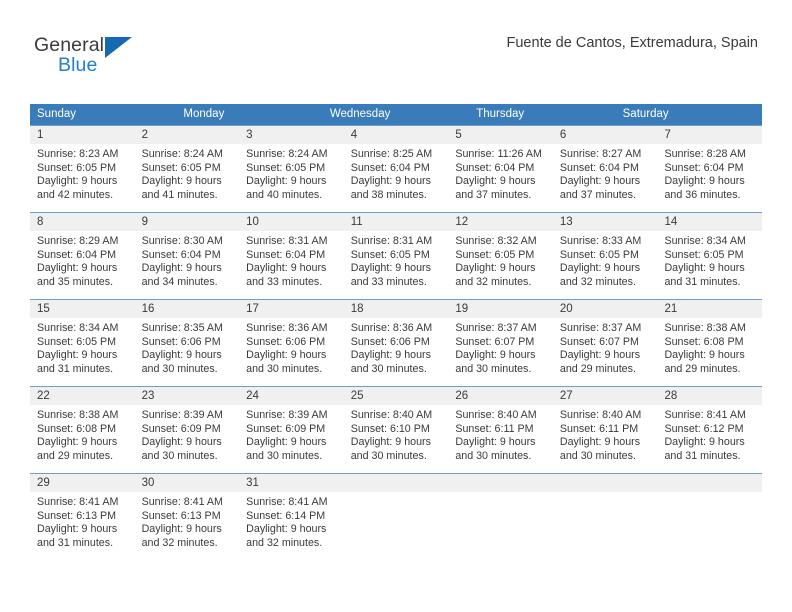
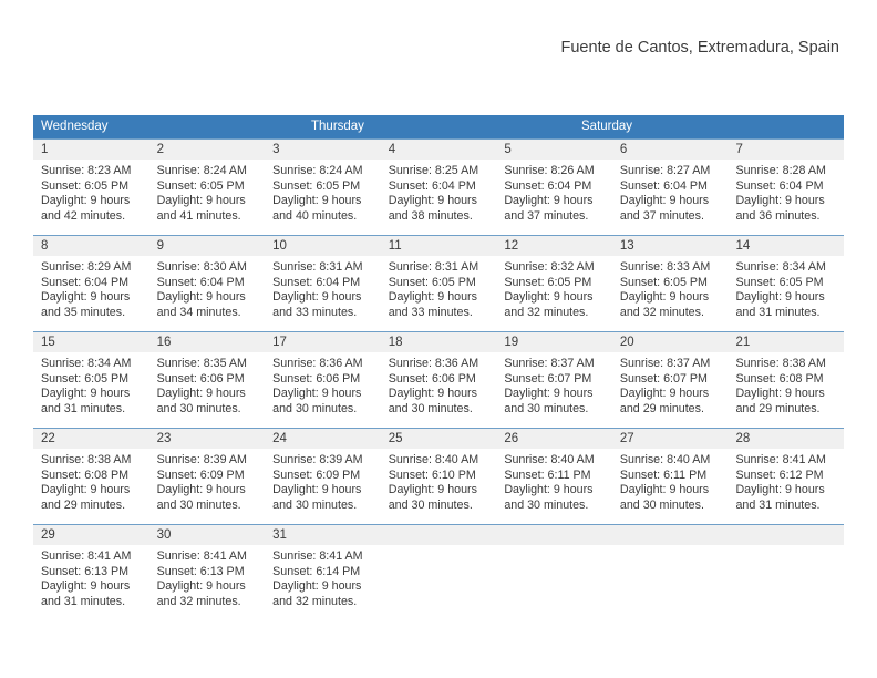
- General
- Blue
  Fuente de Cantos, Extremadura, Spain
- Sunday
- Monday
  Wednesday
  Thursday
  Saturday
  1
  Sunrise: 8:23 AM
  Sunset: 6:05 PM
  Daylight: 9 hours
  and 42 minutes.
  2
  Sunrise: 8:24 AM
  Sunset: 6:05 PM
  Daylight: 9 hours
  and 41 minutes.
  3
  Sunrise: 8:24 AM
  Sunset: 6:05 PM
  Daylight: 9 hours
  and 40 minutes.
  4
  Sunrise: 8:25 AM
  Sunset: 6:04 PM
  Daylight: 9 hours
  and 38 minutes.
  5
- Sunrise: 11:26 AM
+ Sunrise: 8:26 AM
  Sunset: 6:04 PM
  Daylight: 9 hours
  and 37 minutes.
  6
  Sunrise: 8:27 AM
  Sunset: 6:04 PM
  Daylight: 9 hours
  and 37 minutes.
  7
  Sunrise: 8:28 AM
  Sunset: 6:04 PM
  Daylight: 9 hours
  and 36 minutes.
  8
  Sunrise: 8:29 AM
  Sunset: 6:04 PM
  Daylight: 9 hours
  and 35 minutes.
  9
  Sunrise: 8:30 AM
  Sunset: 6:04 PM
  Daylight: 9 hours
  and 34 minutes.
  10
  Sunrise: 8:31 AM
  Sunset: 6:04 PM
  Daylight: 9 hours
  and 33 minutes.
  11
  Sunrise: 8:31 AM
  Sunset: 6:05 PM
  Daylight: 9 hours
  and 33 minutes.
  12
  Sunrise: 8:32 AM
  Sunset: 6:05 PM
  Daylight: 9 hours
  and 32 minutes.
  13
  Sunrise: 8:33 AM
  Sunset: 6:05 PM
  Daylight: 9 hours
  and 32 minutes.
  14
  Sunrise: 8:34 AM
  Sunset: 6:05 PM
  Daylight: 9 hours
  and 31 minutes.
  15
  Sunrise: 8:34 AM
  Sunset: 6:05 PM
  Daylight: 9 hours
  and 31 minutes.
  16
  Sunrise: 8:35 AM
  Sunset: 6:06 PM
  Daylight: 9 hours
  and 30 minutes.
  17
  Sunrise: 8:36 AM
  Sunset: 6:06 PM
  Daylight: 9 hours
  and 30 minutes.
  18
  Sunrise: 8:36 AM
  Sunset: 6:06 PM
  Daylight: 9 hours
  and 30 minutes.
  19
  Sunrise: 8:37 AM
  Sunset: 6:07 PM
  Daylight: 9 hours
  and 30 minutes.
  20
  Sunrise: 8:37 AM
  Sunset: 6:07 PM
  Daylight: 9 hours
  and 29 minutes.
  21
  Sunrise: 8:38 AM
  Sunset: 6:08 PM
  Daylight: 9 hours
  and 29 minutes.
  22
  Sunrise: 8:38 AM
  Sunset: 6:08 PM
  Daylight: 9 hours
  and 29 minutes.
  23
  Sunrise: 8:39 AM
  Sunset: 6:09 PM
  Daylight: 9 hours
  and 30 minutes.
  24
  Sunrise: 8:39 AM
  Sunset: 6:09 PM
  Daylight: 9 hours
  and 30 minutes.
  25
  Sunrise: 8:40 AM
  Sunset: 6:10 PM
  Daylight: 9 hours
  and 30 minutes.
  26
  Sunrise: 8:40 AM
  Sunset: 6:11 PM
  Daylight: 9 hours
  and 30 minutes.
  27
  Sunrise: 8:40 AM
  Sunset: 6:11 PM
  Daylight: 9 hours
  and 30 minutes.
  28
  Sunrise: 8:41 AM
  Sunset: 6:12 PM
  Daylight: 9 hours
  and 31 minutes.
  29
  Sunrise: 8:41 AM
  Sunset: 6:13 PM
  Daylight: 9 hours
  and 31 minutes.
  30
  Sunrise: 8:41 AM
  Sunset: 6:13 PM
  Daylight: 9 hours
  and 32 minutes.
  31
  Sunrise: 8:41 AM
  Sunset: 6:14 PM
  Daylight: 9 hours
  and 32 minutes.
